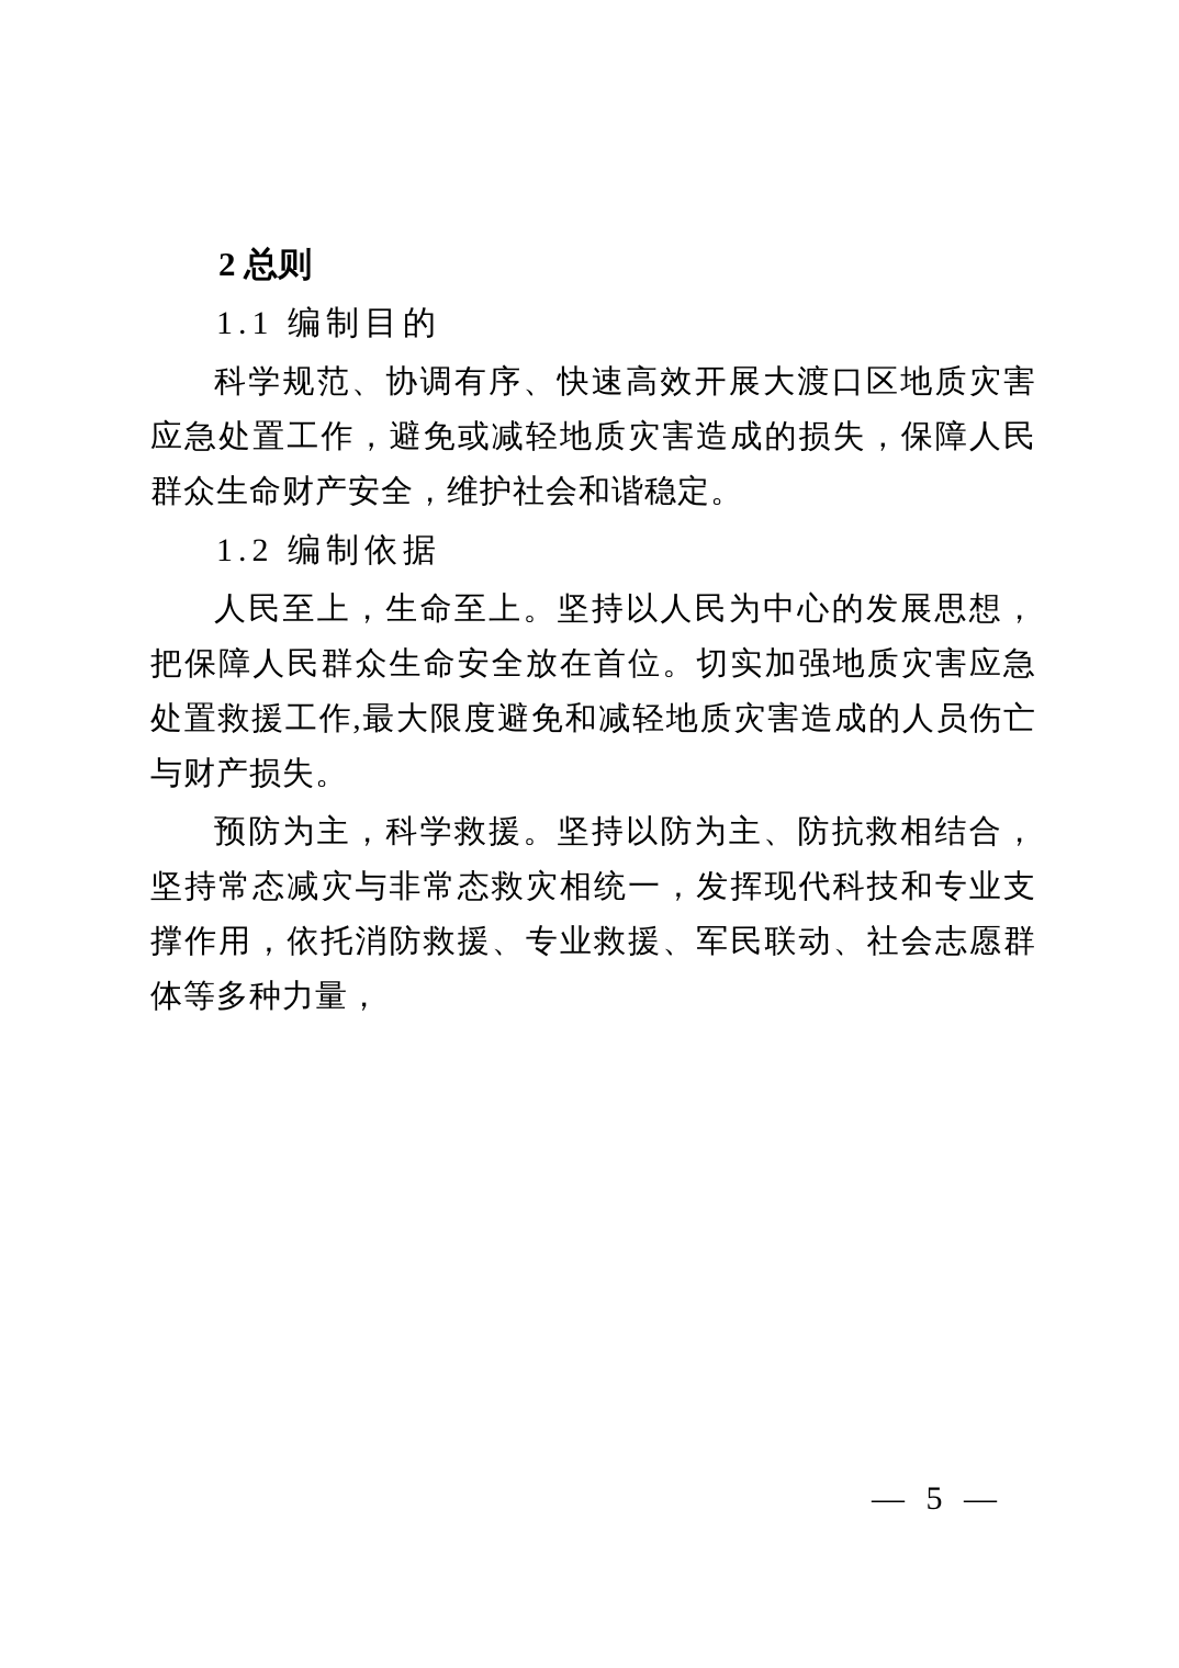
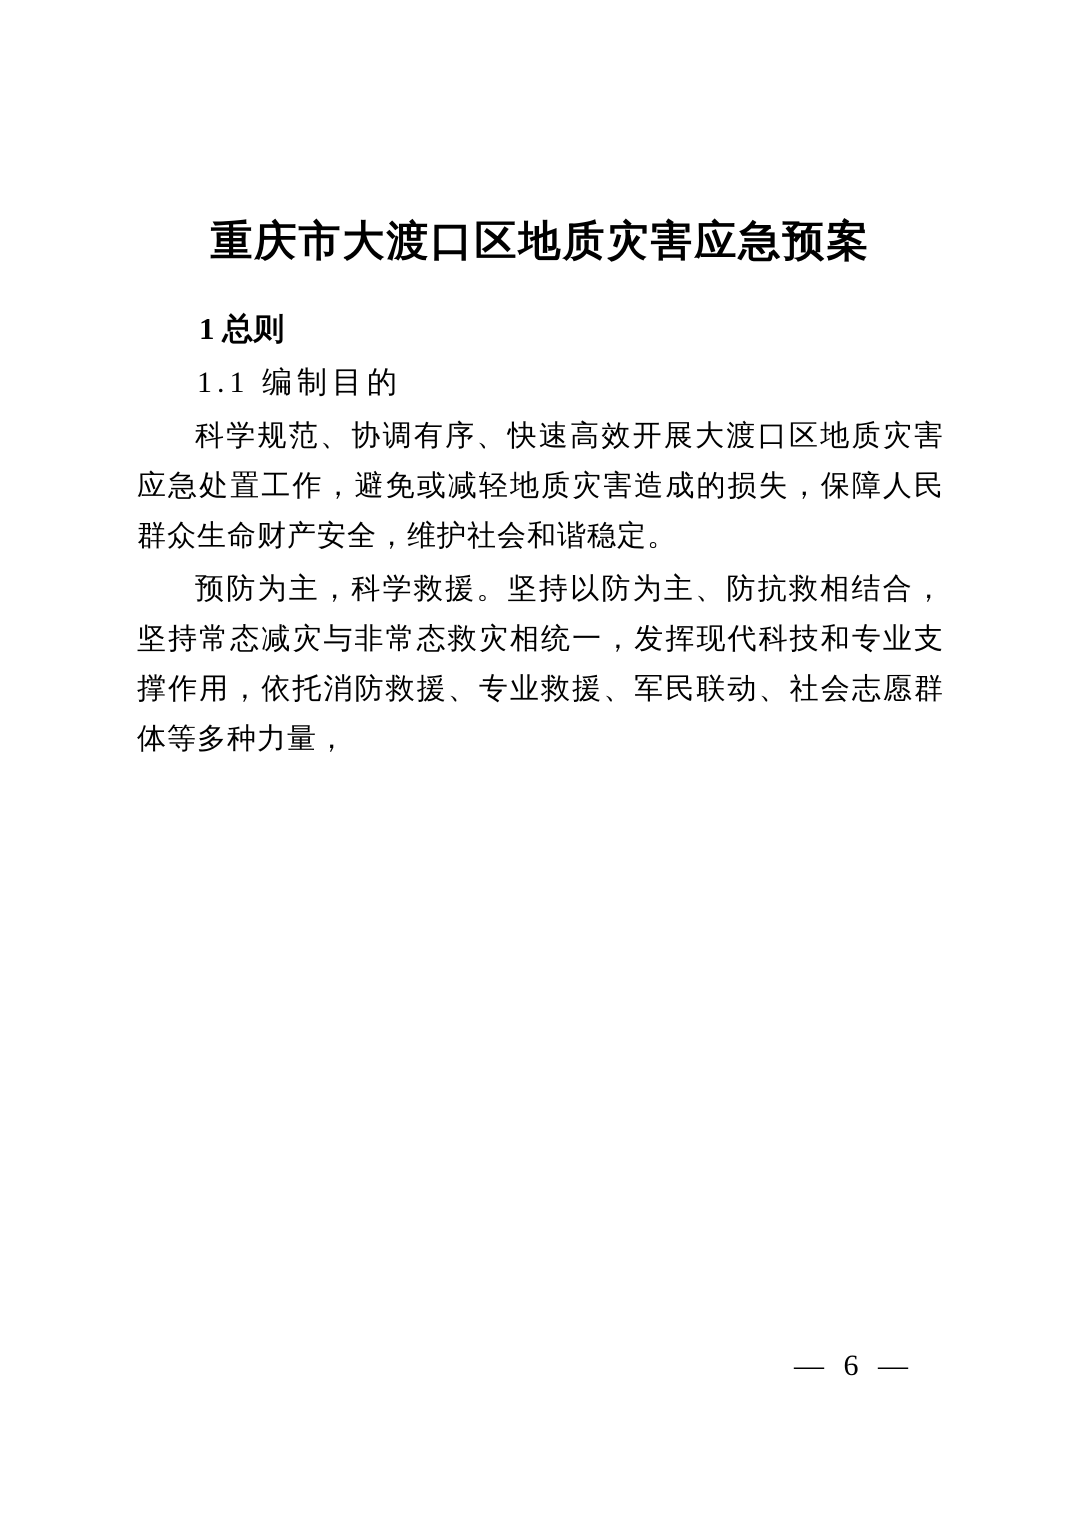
+ 重庆市大渡口区地质灾害应急预案
- 2 总则
+ 1 总则
  1.1 编制目的
  科学规范、协调有序、快速高效开展大渡口区地质灾害应急处置工作，避免或减轻地质灾害造成的损失，保障人民群众生命财产安全，维护社会和谐稳定。
- 1.2 编制依据
- 人民至上，生命至上。坚持以人民为中心的发展思想，把保障人民群众生命安全放在首位。切实加强地质灾害应急处置救援工作,最大限度避免和减轻地质灾害造成的人员伤亡与财产损失。
  预防为主，科学救援。坚持以防为主、防抗救相结合，坚持常态减灾与非常态救灾相统一，发挥现代科技和专业支撑作用，依托消防救援、专业救援、军民联动、社会志愿群体等多种力量，
- — 5 —
+ — 6 —
